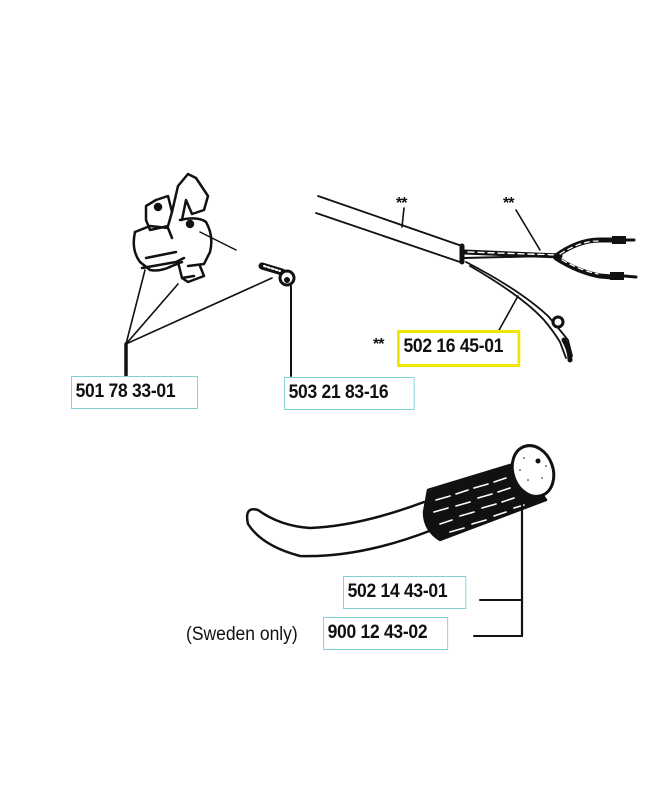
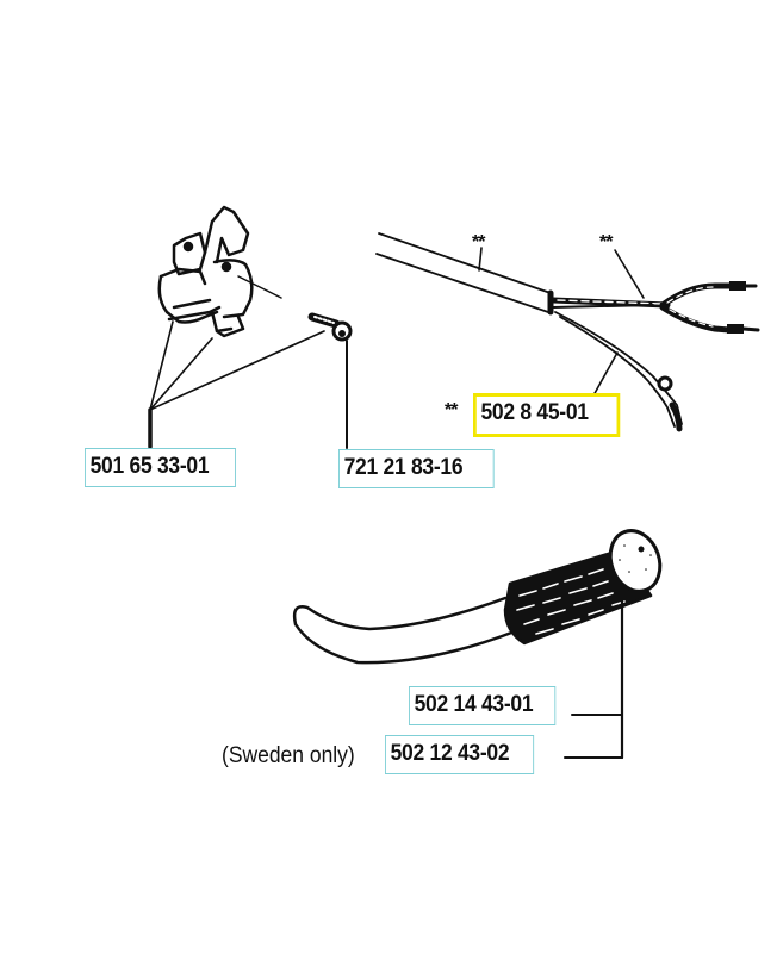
  **
  **
- 501 78 33-01
+ 501 65 33-01
- 503 21 83-16
+ 721 21 83-16
  **
- 502 16 45-01
+ 502 8 45-01
  502 14 43-01
  (Sweden only)
- 900 12 43-02
+ 502 12 43-02
